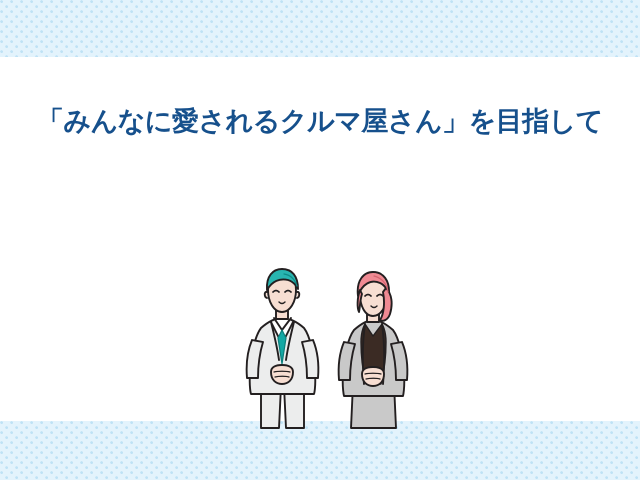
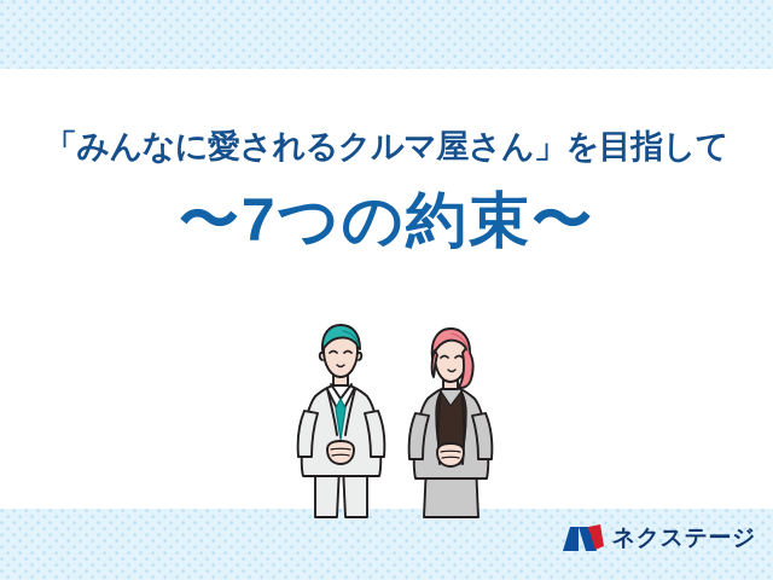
  「みんなに愛されるクルマ屋さん」を目指して
+ 〜7つの約束〜
+ ネクステージ
